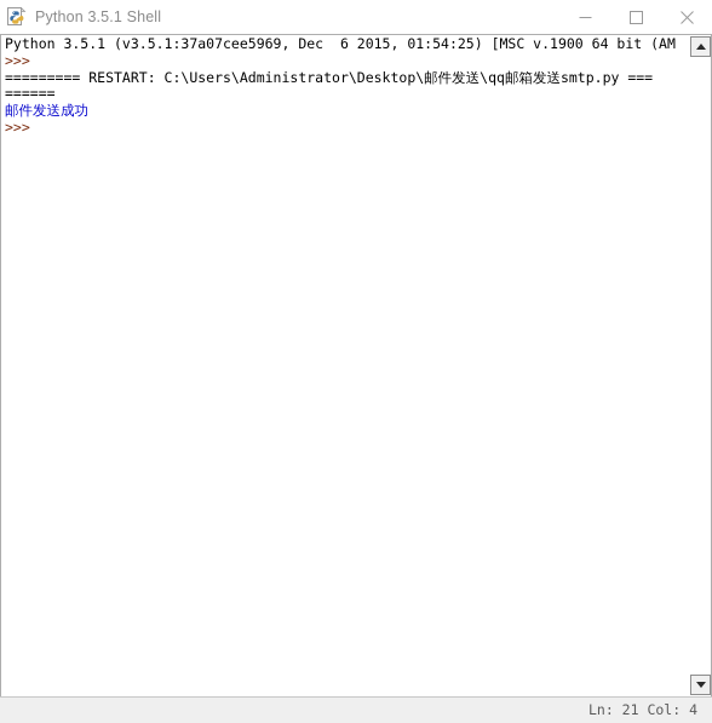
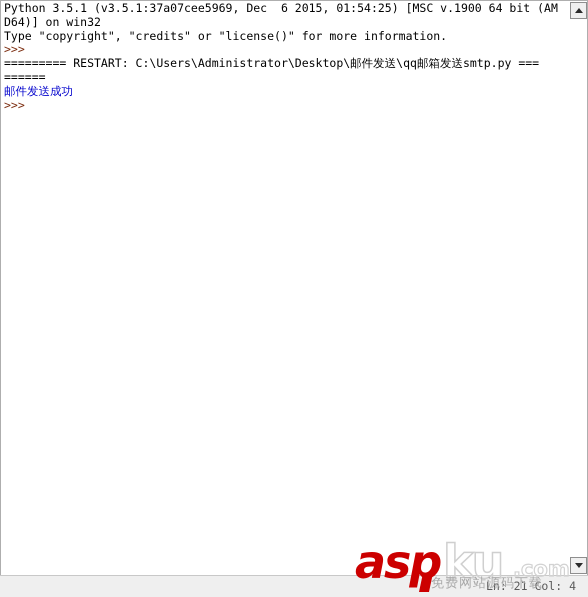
- Python 3.5.1 Shell
  Python 3.5.1 (v3.5.1:37a07cee5969, Dec 6 2015, 01:54:25) [MSC v.1900 64 bit (AM
+ D64)] on win32
+ Type "copyright", "credits" or "license()" for more information.
  >>>
  ========= RESTART: C:\Users\Administrator\Desktop\邮件发送\qq邮箱发送smtp.py ===
  ======
  邮件发送成功
  >>>
  Ln: 21 Col: 4
+ asp
+ ku
+ .com
+ 免费网站源码下载
